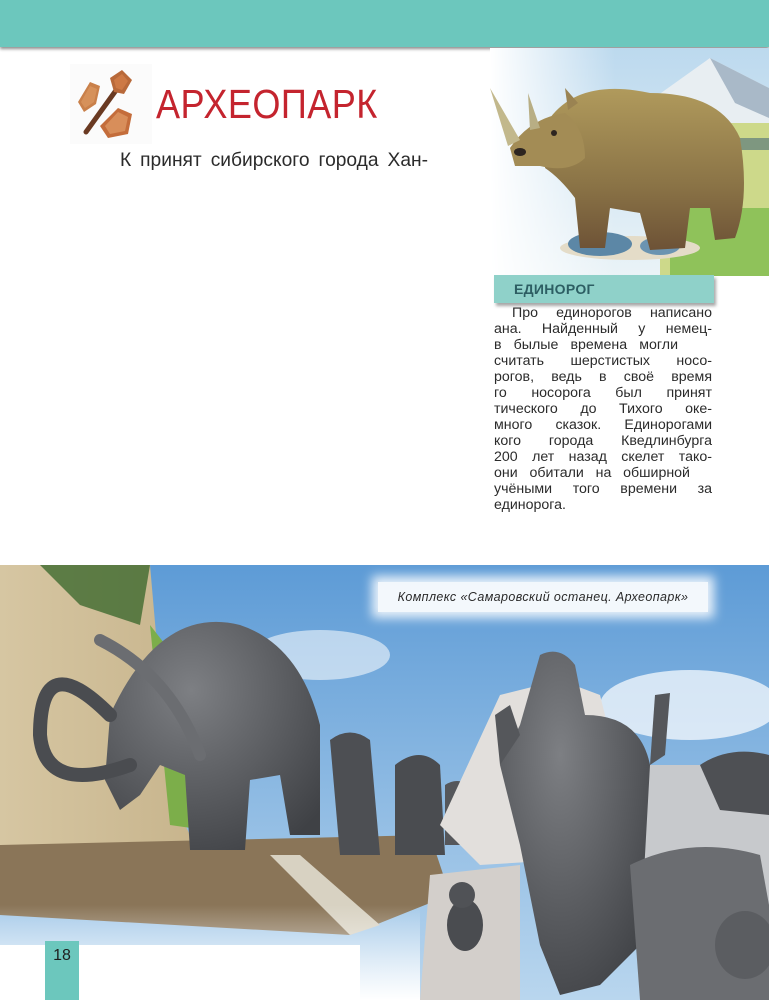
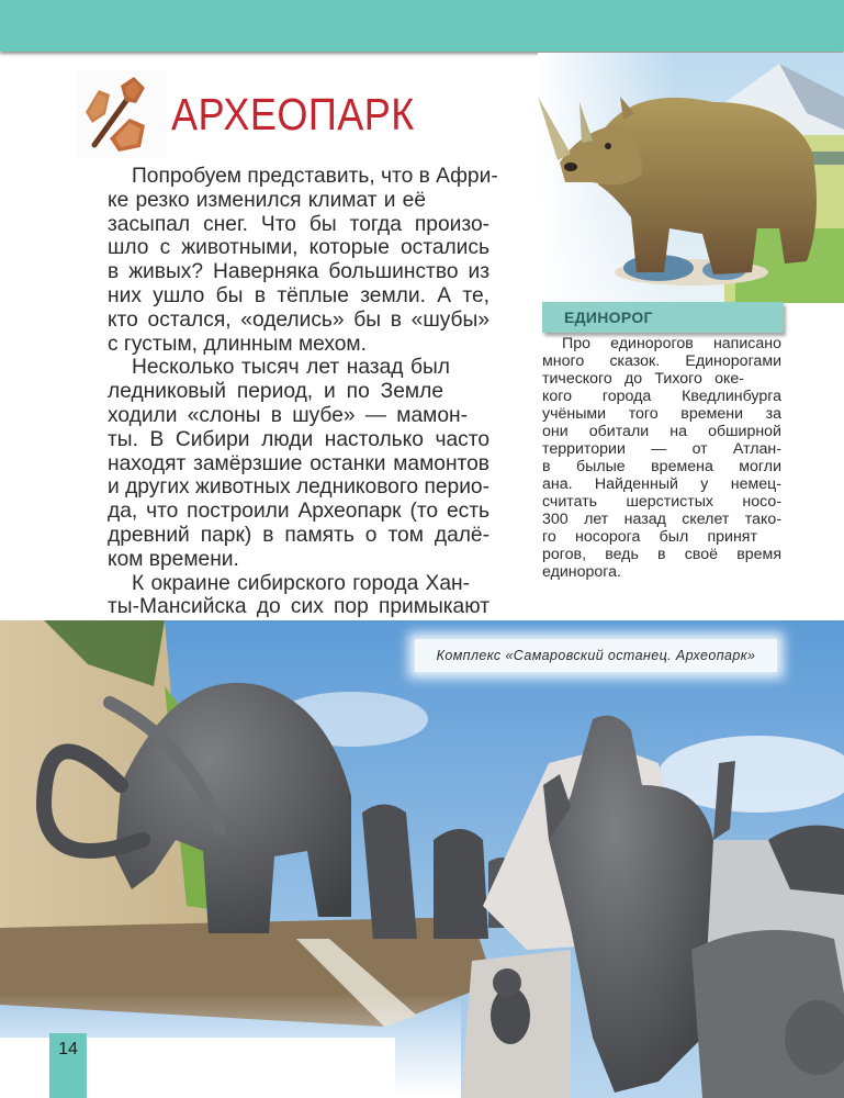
  АРХЕОПАРК
+ Попробуем представить, что в Афри-
+ ке резко изменился климат и её
+ засыпал снег. Что бы тогда произо-
+ шло с животными, которые остались
+ в живых? Наверняка большинство из
+ них ушло бы в тёплые земли. А те,
+ кто остался, «оделись» бы в «шубы»
+ с густым, длинным мехом.
+ Несколько тысяч лет назад был
+ ледниковый период, и по Земле
+ ходили «слоны в шубе» — мамон-
+ ты. В Сибири люди настолько часто
+ находят замёрзшие останки мамонтов
+ и других животных ледникового перио-
+ да, что построили Археопарк (то есть
+ древний парк) в память о том далё-
+ ком времени.
- К принят сибирского города Хан-
+ К окраине сибирского города Хан-
+ ты-Мансийска до сих пор примыкают
  ЕДИНОРОГ
  Про единорогов написано
- ана. Найденный у немец-
+ много сказок. Единорогами
- в былые времена могли
+ тического до Тихого оке-
- считать шерстистых носо-
+ кого города Кведлинбурга
- рогов, ведь в своё время
+ учёными того времени за
- го носорога был принят
+ они обитали на обширной
+ территории — от Атлан-
- тического до Тихого оке-
+ в былые времена могли
- много сказок. Единорогами
+ ана. Найденный у немец-
- кого города Кведлинбурга
+ считать шерстистых носо-
- 200 лет назад скелет тако-
+ 300 лет назад скелет тако-
- они обитали на обширной
+ го носорога был принят
- учёными того времени за
+ рогов, ведь в своё время
  единорога.
  Комплекс «Самаровский останец. Археопарк»
- 18
+ 14
